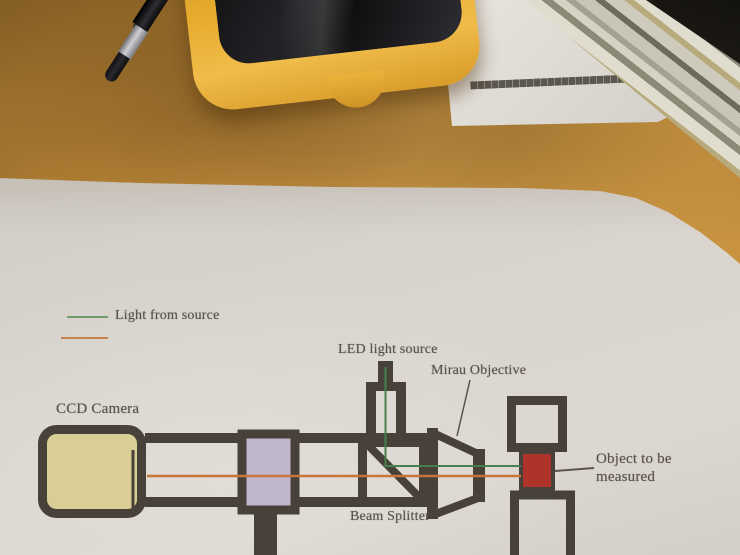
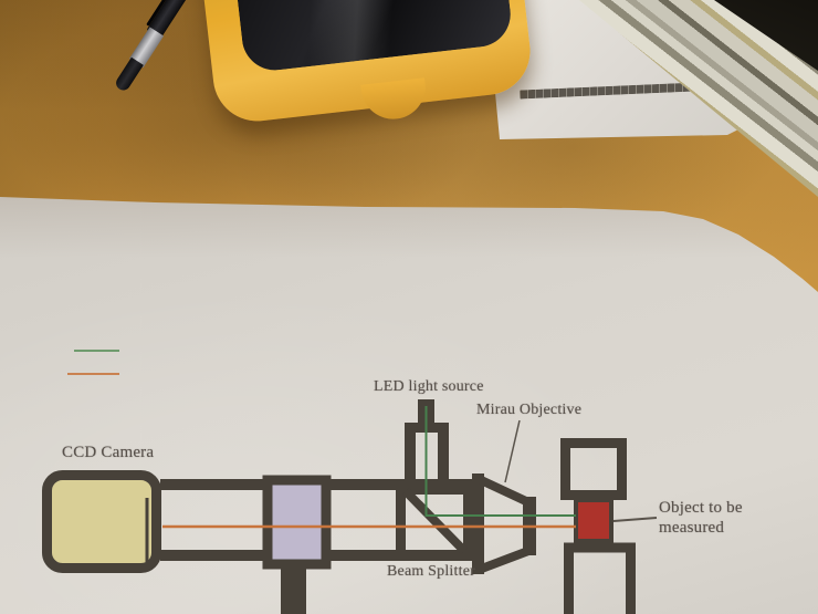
- Light from source
  CCD Camera
  LED light source
  Mirau Objective
  Beam Splitter
  Object to be
  measured
